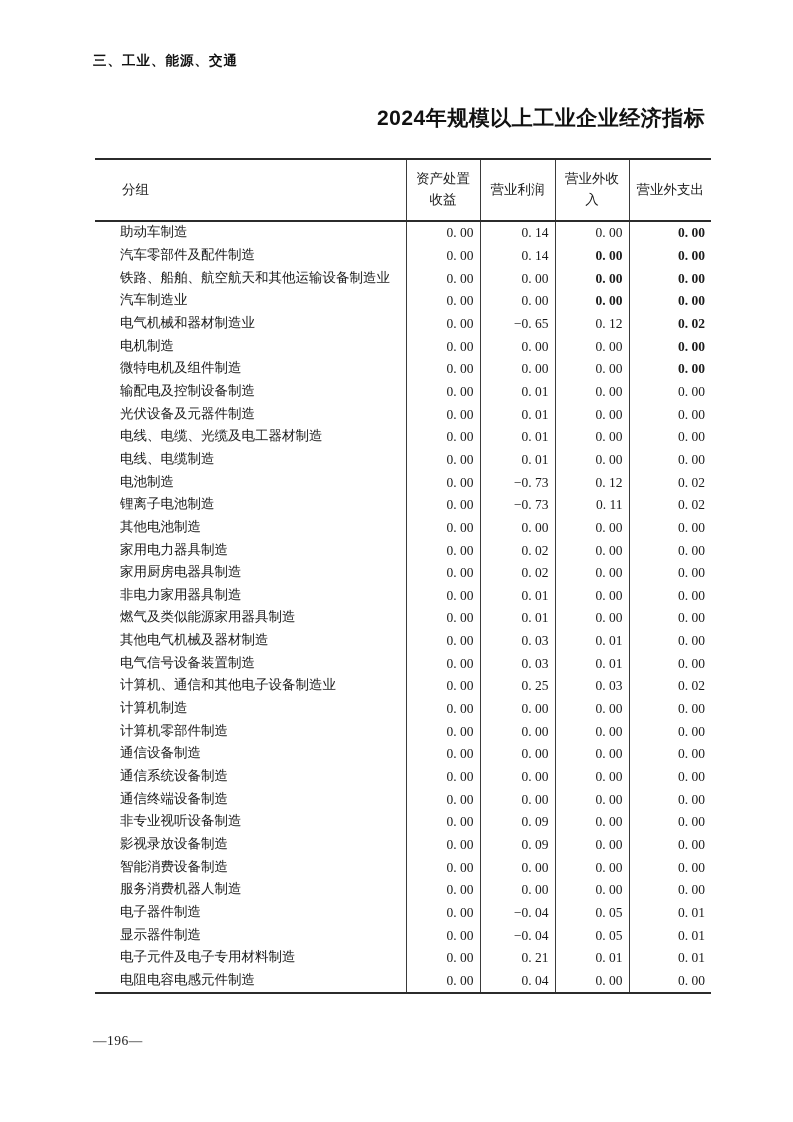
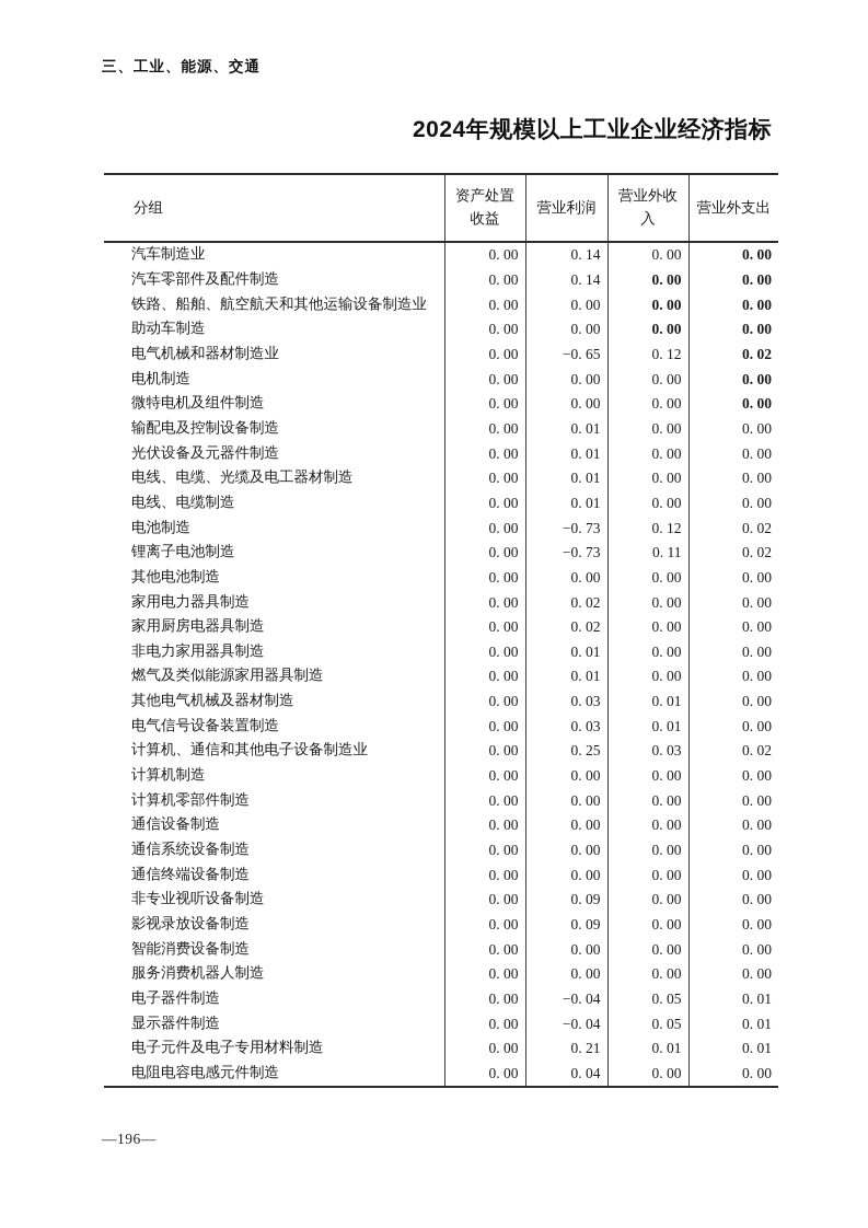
  三、工业、能源、交通
  2024年规模以上工业企业经济指标
  分组	资产处置收益	营业利润	营业外收入	营业外支出
- 助动车制造	0. 00	0. 14	0. 00	0. 00
+ 汽车制造业	0. 00	0. 14	0. 00	0. 00
  汽车零部件及配件制造	0. 00	0. 14	0. 00	0. 00
  铁路、船舶、航空航天和其他运输设备制造业	0. 00	0. 00	0. 00	0. 00
- 汽车制造业	0. 00	0. 00	0. 00	0. 00
+ 助动车制造	0. 00	0. 00	0. 00	0. 00
  电气机械和器材制造业	0. 00	−0. 65	0. 12	0. 02
  电机制造	0. 00	0. 00	0. 00	0. 00
  微特电机及组件制造	0. 00	0. 00	0. 00	0. 00
  输配电及控制设备制造	0. 00	0. 01	0. 00	0. 00
  光伏设备及元器件制造	0. 00	0. 01	0. 00	0. 00
  电线、电缆、光缆及电工器材制造	0. 00	0. 01	0. 00	0. 00
  电线、电缆制造	0. 00	0. 01	0. 00	0. 00
  电池制造	0. 00	−0. 73	0. 12	0. 02
  锂离子电池制造	0. 00	−0. 73	0. 11	0. 02
  其他电池制造	0. 00	0. 00	0. 00	0. 00
  家用电力器具制造	0. 00	0. 02	0. 00	0. 00
  家用厨房电器具制造	0. 00	0. 02	0. 00	0. 00
  非电力家用器具制造	0. 00	0. 01	0. 00	0. 00
  燃气及类似能源家用器具制造	0. 00	0. 01	0. 00	0. 00
  其他电气机械及器材制造	0. 00	0. 03	0. 01	0. 00
  电气信号设备装置制造	0. 00	0. 03	0. 01	0. 00
  计算机、通信和其他电子设备制造业	0. 00	0. 25	0. 03	0. 02
  计算机制造	0. 00	0. 00	0. 00	0. 00
  计算机零部件制造	0. 00	0. 00	0. 00	0. 00
  通信设备制造	0. 00	0. 00	0. 00	0. 00
  通信系统设备制造	0. 00	0. 00	0. 00	0. 00
  通信终端设备制造	0. 00	0. 00	0. 00	0. 00
  非专业视听设备制造	0. 00	0. 09	0. 00	0. 00
  影视录放设备制造	0. 00	0. 09	0. 00	0. 00
  智能消费设备制造	0. 00	0. 00	0. 00	0. 00
  服务消费机器人制造	0. 00	0. 00	0. 00	0. 00
  电子器件制造	0. 00	−0. 04	0. 05	0. 01
  显示器件制造	0. 00	−0. 04	0. 05	0. 01
  电子元件及电子专用材料制造	0. 00	0. 21	0. 01	0. 01
  电阻电容电感元件制造	0. 00	0. 04	0. 00	0. 00
  —196—
